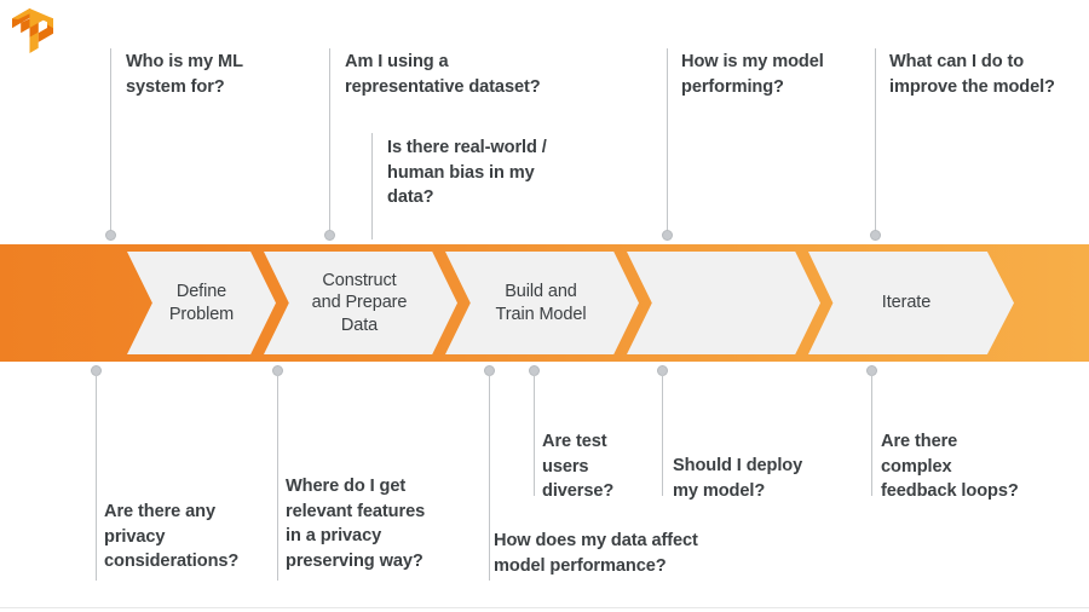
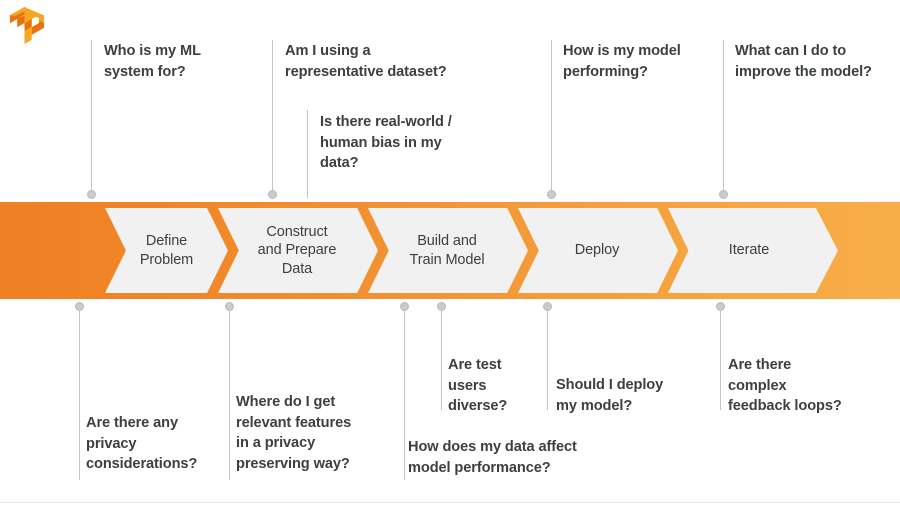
  Who is my ML
  system for?
  Am I using a
  representative dataset?
  Is there real-world /
  human bias in my
  data?
  How is my model
  performing?
  What can I do to
  improve the model?
  Define
  Problem
  Construct
  and Prepare
  Data
  Build and
  Train Model
+ Deploy
  Iterate
  Are there any
  privacy
  considerations?
  Where do I get
  relevant features
  in a privacy
  preserving way?
  Are test
  users
  diverse?
  How does my data affect
  model performance?
  Should I deploy
  my model?
  Are there
  complex
  feedback loops?
